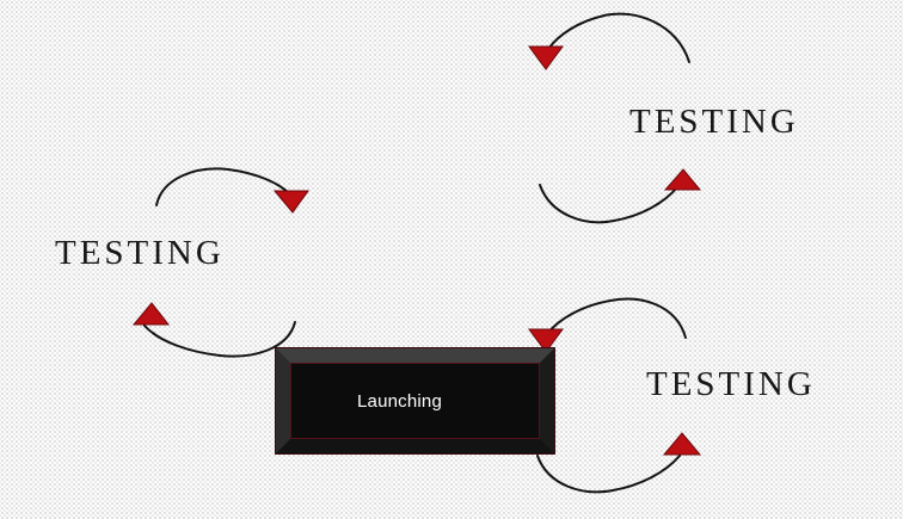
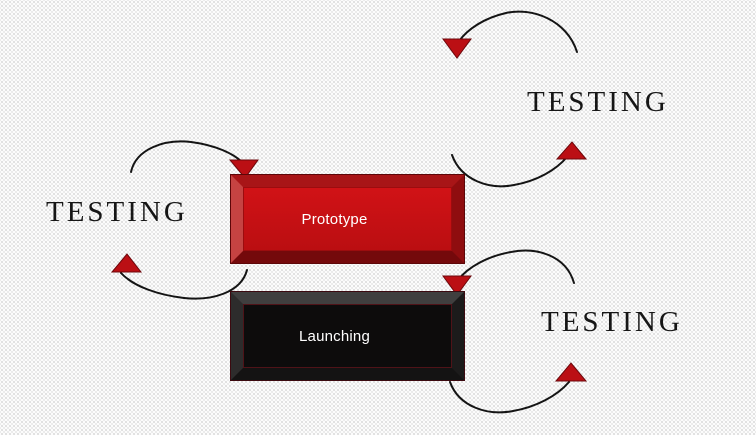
+ Prototype
  Launching
  TESTING
  TESTING
  TESTING
